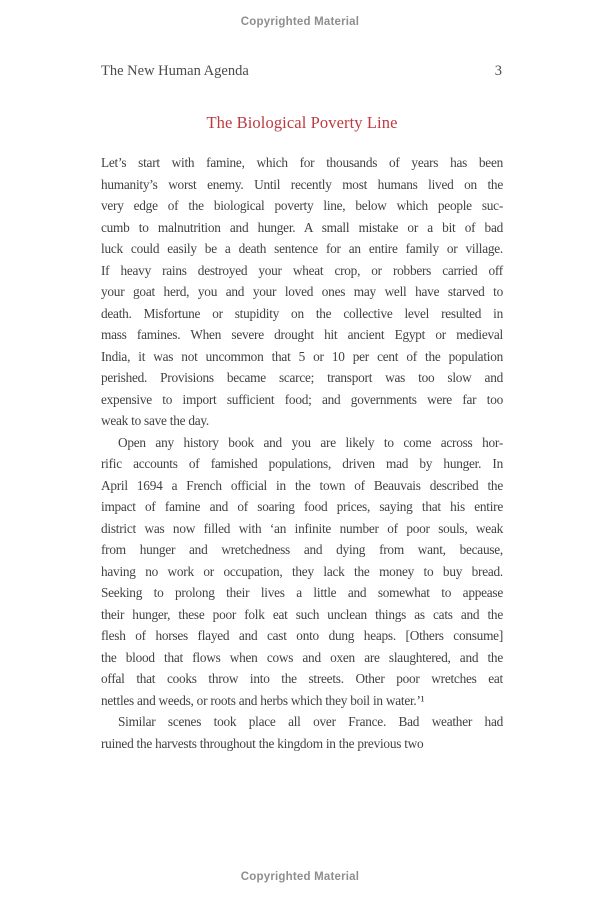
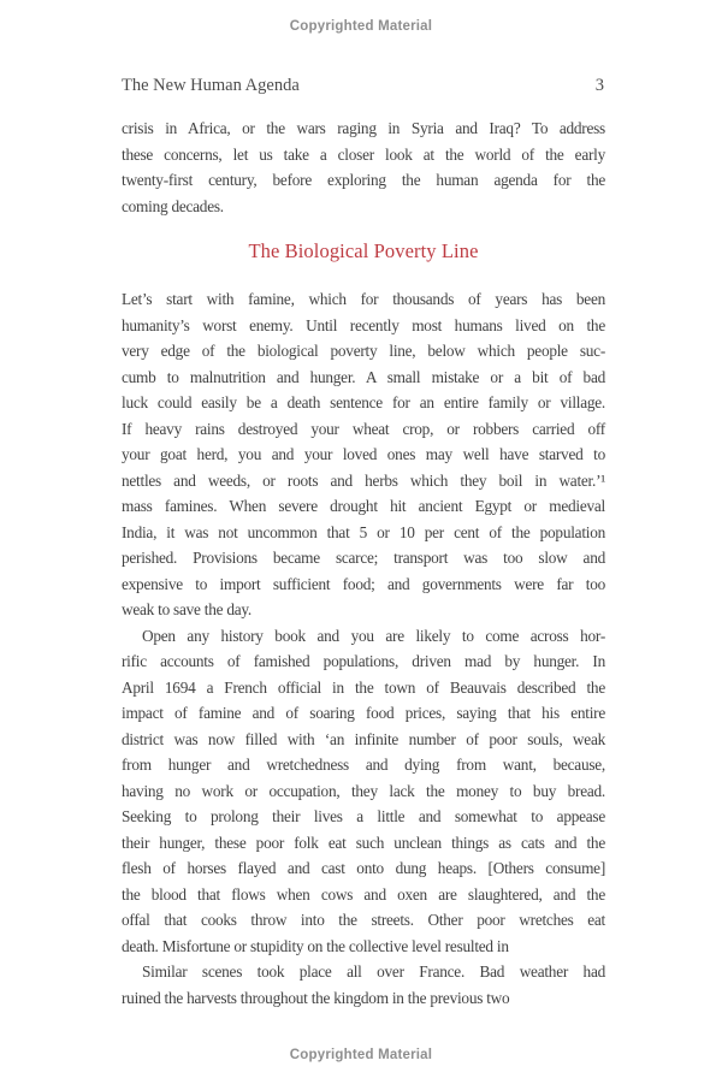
  Copyrighted Material
  The New Human Agenda
  3
+ crisis in Africa, or the wars raging in Syria and Iraq? To address
+ these concerns, let us take a closer look at the world of the early
+ twenty-first century, before exploring the human agenda for the
+ coming decades.
  The Biological Poverty Line
  Let’s start with famine, which for thousands of years has been
  humanity’s worst enemy. Until recently most humans lived on the
  very edge of the biological poverty line, below which people suc-
  cumb to malnutrition and hunger. A small mistake or a bit of bad
  luck could easily be a death sentence for an entire family or village.
  If heavy rains destroyed your wheat crop, or robbers carried off
  your goat herd, you and your loved ones may well have starved to
- death. Misfortune or stupidity on the collective level resulted in
+ nettles and weeds, or roots and herbs which they boil in water.’¹
  mass famines. When severe drought hit ancient Egypt or medieval
  India, it was not uncommon that 5 or 10 per cent of the population
  perished. Provisions became scarce; transport was too slow and
  expensive to import sufficient food; and governments were far too
  weak to save the day.
  Open any history book and you are likely to come across hor-
  rific accounts of famished populations, driven mad by hunger. In
  April 1694 a French official in the town of Beauvais described the
  impact of famine and of soaring food prices, saying that his entire
  district was now filled with ‘an infinite number of poor souls, weak
  from hunger and wretchedness and dying from want, because,
  having no work or occupation, they lack the money to buy bread.
  Seeking to prolong their lives a little and somewhat to appease
  their hunger, these poor folk eat such unclean things as cats and the
  flesh of horses flayed and cast onto dung heaps. [Others consume]
  the blood that flows when cows and oxen are slaughtered, and the
  offal that cooks throw into the streets. Other poor wretches eat
- nettles and weeds, or roots and herbs which they boil in water.’¹
+ death. Misfortune or stupidity on the collective level resulted in
  Similar scenes took place all over France. Bad weather had
  ruined the harvests throughout the kingdom in the previous two
  Copyrighted Material
